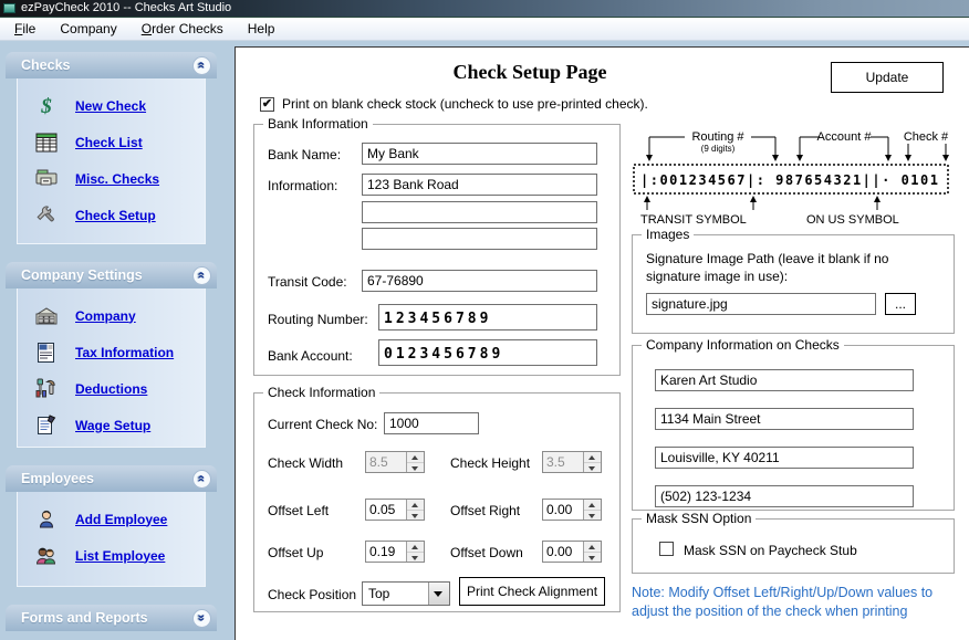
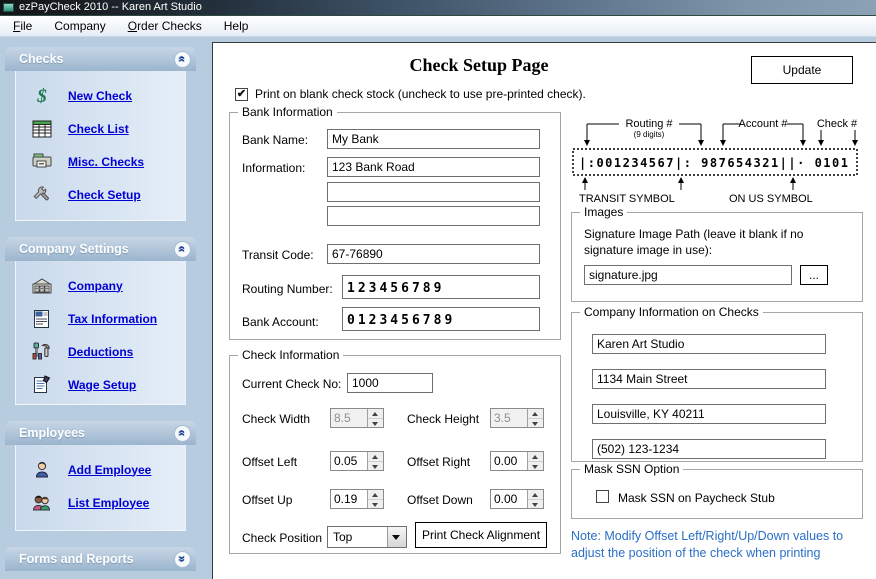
- ezPayCheck 2010 -- Checks Art Studio
+ ezPayCheck 2010 -- Karen Art Studio
  File
  Company
  Order Checks
  Help
  Checks
  $
  New Check
  Check List
  Misc. Checks
  Check Setup
  Company Settings
  Company
  Tax Information
  Deductions
  Wage Setup
  Employees
  Add Employee
  List Employee
  Forms and Reports
  Check Setup Page
  Update
  ✔
  Print on blank check stock (uncheck to use pre-printed check).
  Bank Information
  Bank Name:
  My Bank
  Information:
  123 Bank Road
  Transit Code:
  67-76890
  Routing Number:
  123456789
  Bank Account:
  0123456789
  Check Information
  Current Check No:
  1000
  Check Width
  8.5
  Check Height
  3.5
  Offset Left
  0.05
  Offset Right
  0.00
  Offset Up
  0.19
  Offset Down
  0.00
  Check Position
  Top
  Print Check Alignment
  Routing #
  (9 digits)
  Account #
  Check #
  |:001234567|: 987654321||· 0101
  TRANSIT SYMBOL
  ON US SYMBOL
  Images
  Signature Image Path (leave it blank if no signature image in use):
  signature.jpg
  ...
  Company Information on Checks
  Karen Art Studio
  1134 Main Street
  Louisville, KY 40211
  (502) 123-1234
  Mask SSN Option
  Mask SSN on Paycheck Stub
  Note: Modify Offset Left/Right/Up/Down values to
  adjust the position of the check when printing
